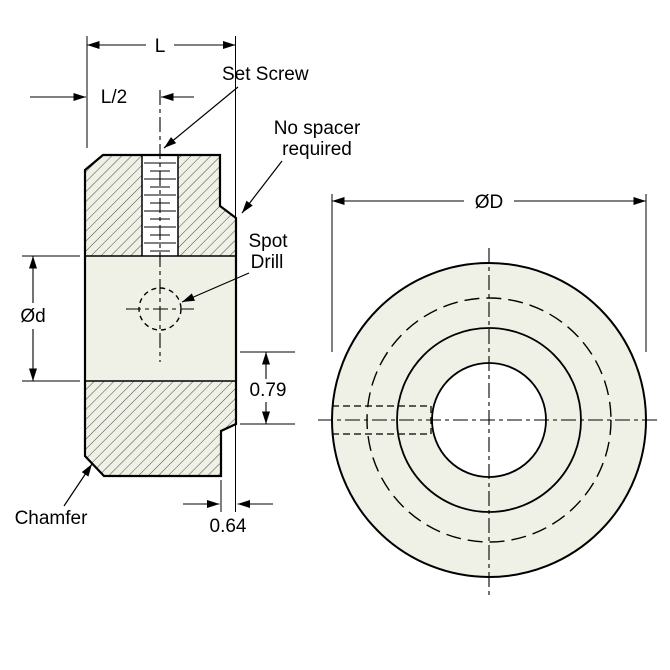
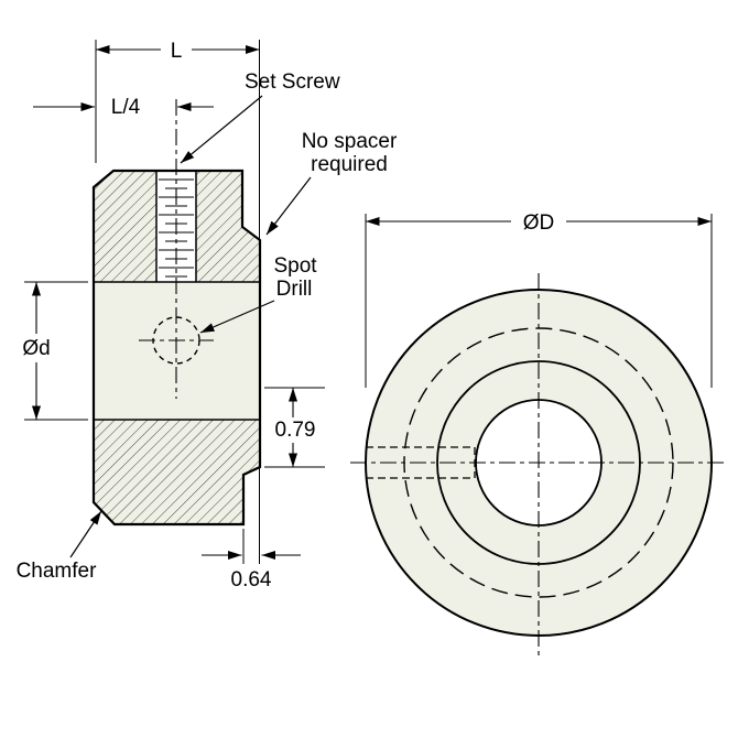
  L
- L/2
+ L/4
  Set Screw
  No spacer
  required
  Spot
  Drill
  Ød
  0.79
  0.64
  Chamfer
  ØD
